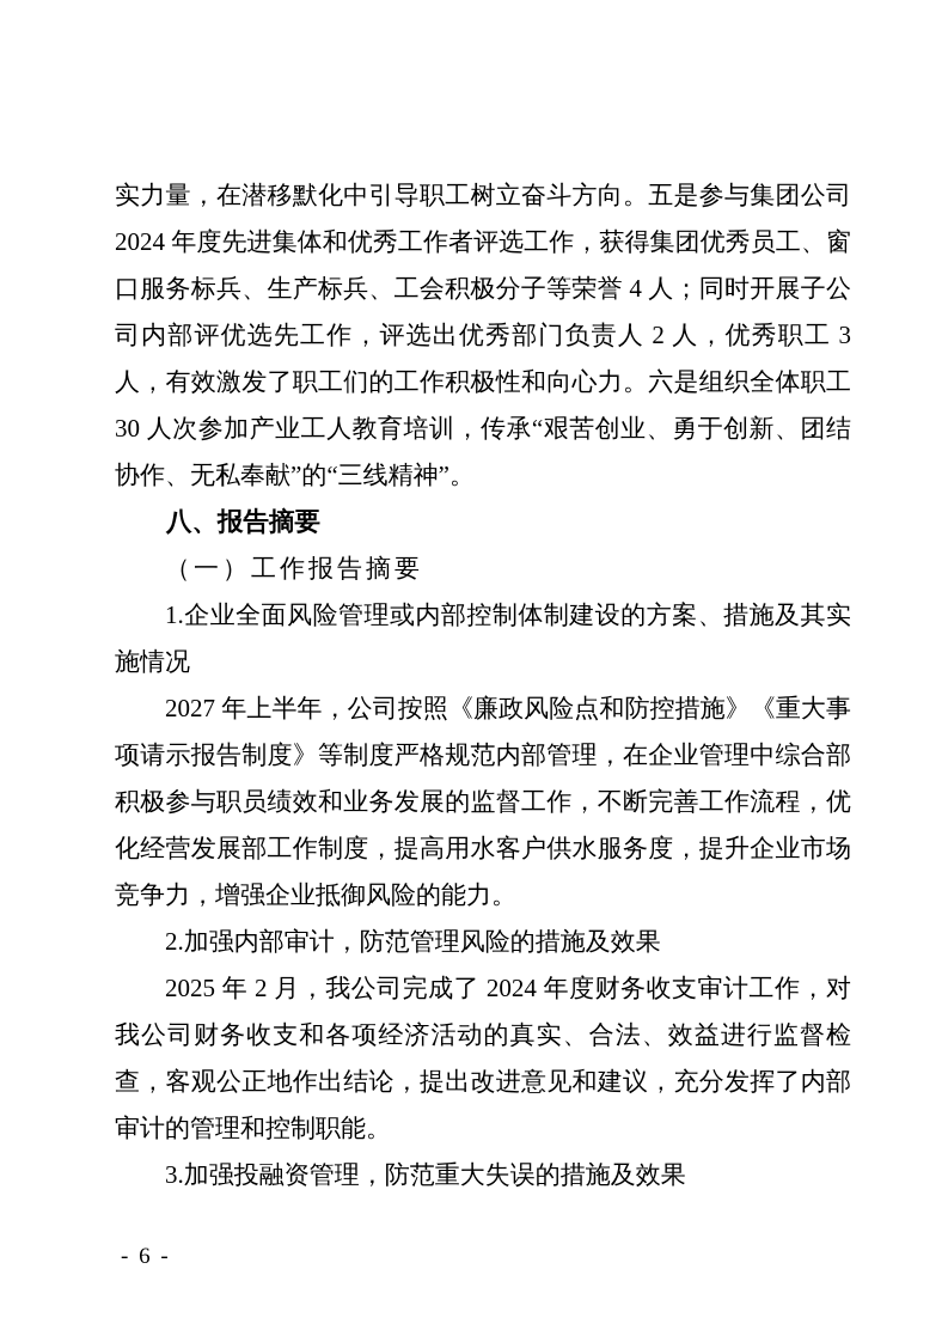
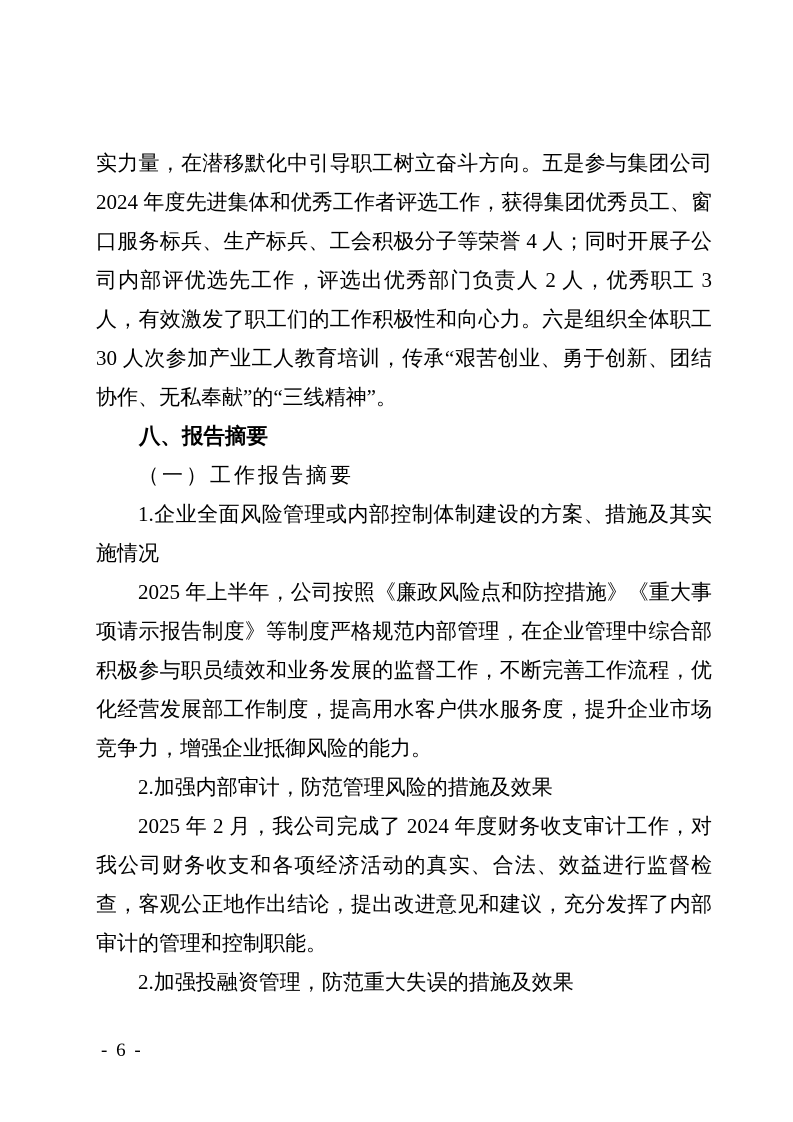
  实力量，在潜移默化中引导职工树立奋斗方向。五是参与集团公司 2024 年度先进集体和优秀工作者评选工作，获得集团优秀员工、窗口服务标兵、生产标兵、工会积极分子等荣誉 4 人；同时开展子公司内部评优选先工作，评选出优秀部门负责人 2 人，优秀职工 3 人，有效激发了职工们的工作积极性和向心力。六是组织全体职工 30 人次参加产业工人教育培训，传承“艰苦创业、勇于创新、团结协作、无私奉献”的“三线精神”。
  八、报告摘要
  （一）工作报告摘要
  1.企业全面风险管理或内部控制体制建设的方案、措施及其实施情况
- 2027 年上半年，公司按照《廉政风险点和防控措施》《重大事项请示报告制度》等制度严格规范内部管理，在企业管理中综合部积极参与职员绩效和业务发展的监督工作，不断完善工作流程，优化经营发展部工作制度，提高用水客户供水服务度，提升企业市场竞争力，增强企业抵御风险的能力。
+ 2025 年上半年，公司按照《廉政风险点和防控措施》《重大事项请示报告制度》等制度严格规范内部管理，在企业管理中综合部积极参与职员绩效和业务发展的监督工作，不断完善工作流程，优化经营发展部工作制度，提高用水客户供水服务度，提升企业市场竞争力，增强企业抵御风险的能力。
  2.加强内部审计，防范管理风险的措施及效果
  2025 年 2 月，我公司完成了 2024 年度财务收支审计工作，对我公司财务收支和各项经济活动的真实、合法、效益进行监督检查，客观公正地作出结论，提出改进意见和建议，充分发挥了内部审计的管理和控制职能。
- 3.加强投融资管理，防范重大失误的措施及效果
+ 2.加强投融资管理，防范重大失误的措施及效果
  - 6 -
